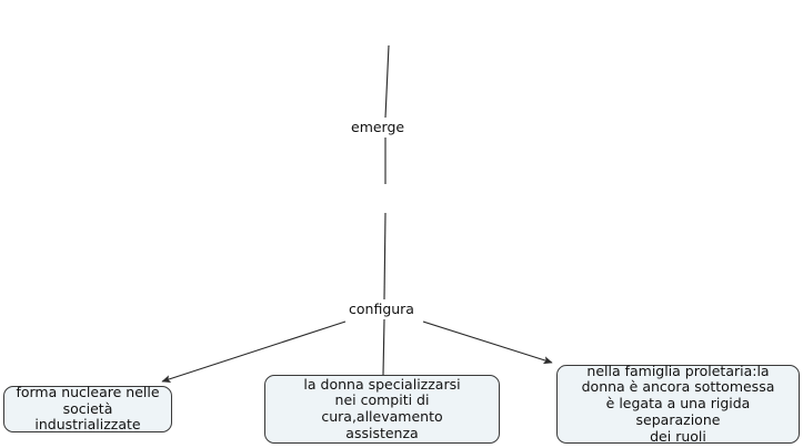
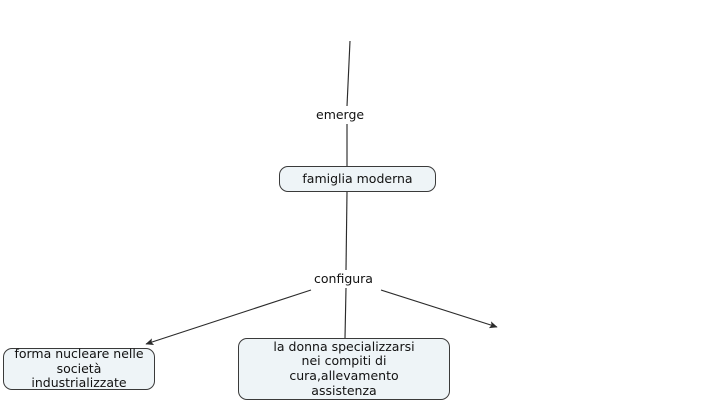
  emerge
+ famiglia moderna
  configura
  forma nucleare nelle
  società industrializzate
  la donna specializzarsi
  nei compiti di cura,allevamento
  assistenza
- nella famiglia proletaria:la
- donna è ancora sottomessa
- è legata a una rigida separazione
- dei ruoli
